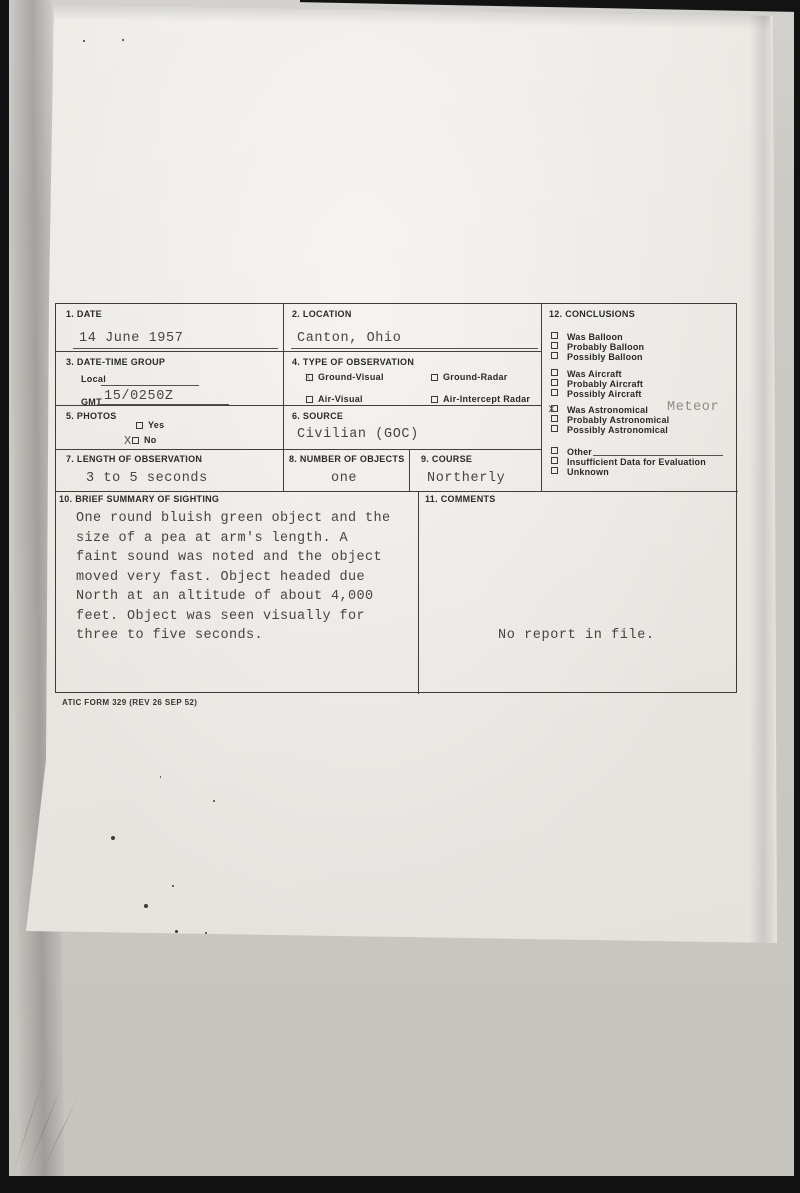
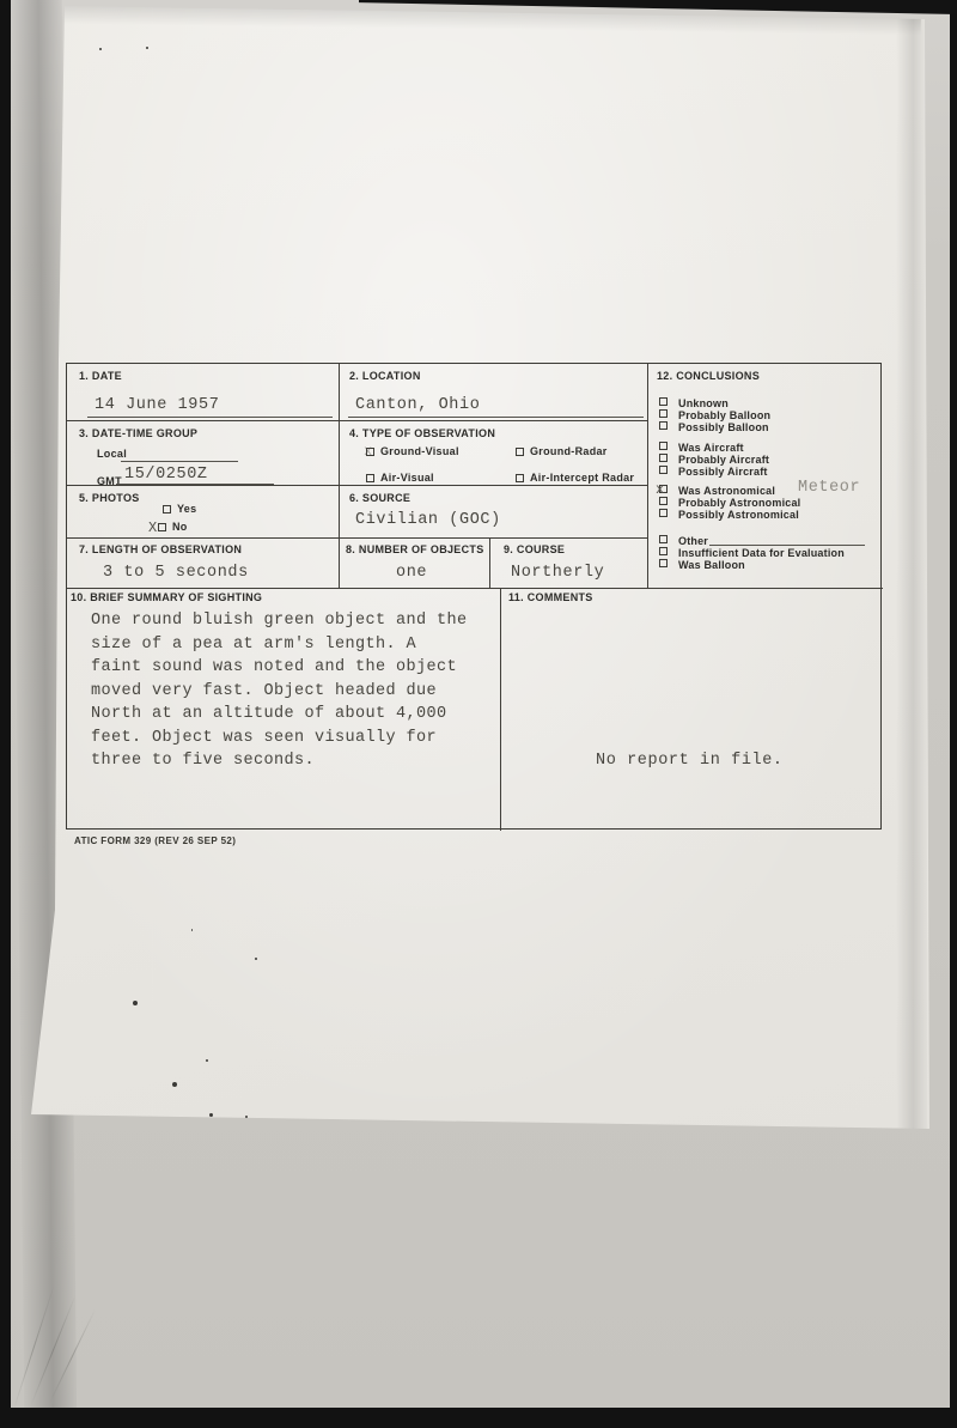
  1. DATE
  14 June 1957
  2. LOCATION
  Canton, Ohio
  3. DATE-TIME GROUP
  Local
  GMT
  15/0250Z
  4. TYPE OF OBSERVATION
  x
  Ground-Visual
  Ground-Radar
  Air-Visual
  Air-Intercept Radar
  5. PHOTOS
  Yes
  X
  No
  6. SOURCE
  Civilian (GOC)
  7. LENGTH OF OBSERVATION
  3 to 5 seconds
  8. NUMBER OF OBJECTS
  one
  9. COURSE
  Northerly
  10. BRIEF SUMMARY OF SIGHTING
  One round bluish green object and the
  size of a pea at arm's length. A
  faint sound was noted and the object
  moved very fast. Object headed due
  North at an altitude of about 4,000
  feet. Object was seen visually for
  three to five seconds.
  11. COMMENTS
  No report in file.
  12. CONCLUSIONS
- Was Balloon
+ Unknown
  Probably Balloon
  Possibly Balloon
  Was Aircraft
  Probably Aircraft
  Possibly Aircraft
  x
  Was Astronomical
  Probably Astronomical
  Possibly Astronomical
  Meteor
  Other
  Insufficient Data for Evaluation
- Unknown
+ Was Balloon
  ATIC FORM 329 (REV 26 SEP 52)
